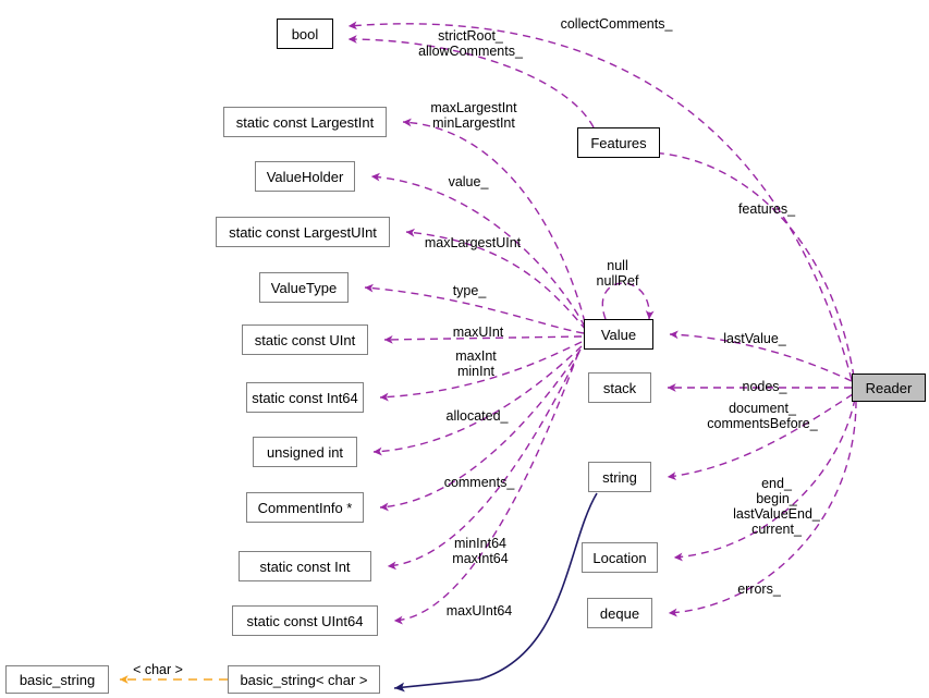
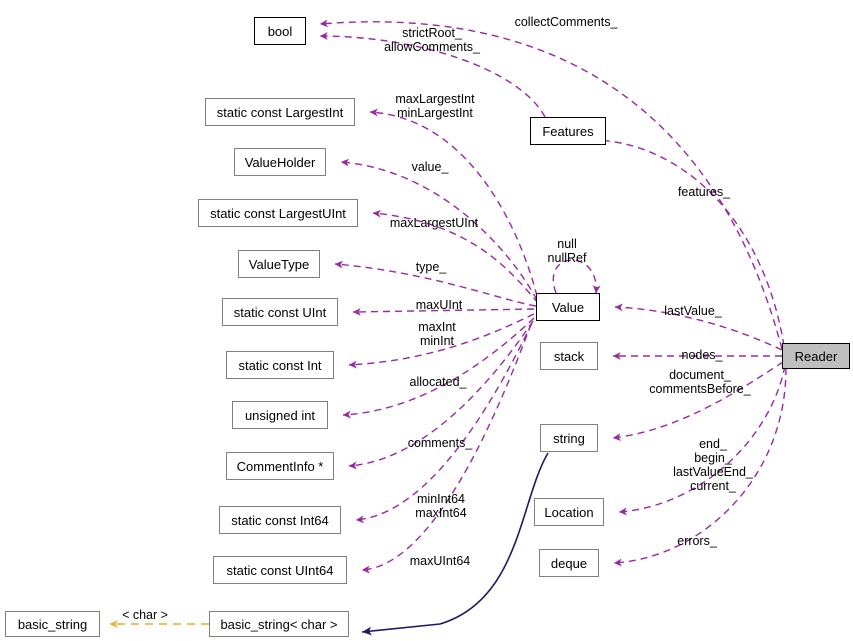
  bool
  static const LargestInt
  ValueHolder
  static const LargestUInt
  ValueType
  static const UInt
- static const Int64
+ static const Int
  unsigned int
  CommentInfo *
- static const Int
+ static const Int64
  static const UInt64
  Features
  Value
  stack
  string
  Location
  deque
  Reader
  basic_string
  basic_string< char >
  collectComments_
  strictRoot_
  allowComments_
  maxLargestInt
  minLargestInt
  value_
  maxLargestUInt
  features_
  type_
  null
  nullRef
  maxUInt
  lastValue_
  maxInt
  minInt
  nodes_
  document_
  commentsBefore_
  allocated_
  comments_
  end_
  begin_
  lastValueEnd_
  current_
  minInt64
  maxInt64
  errors_
  maxUInt64
  < char >
